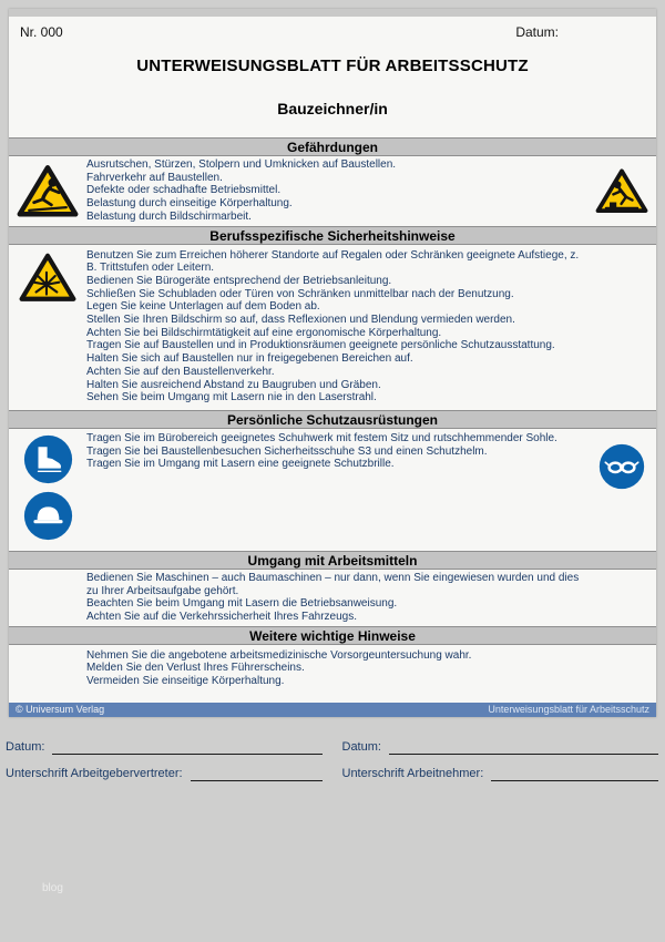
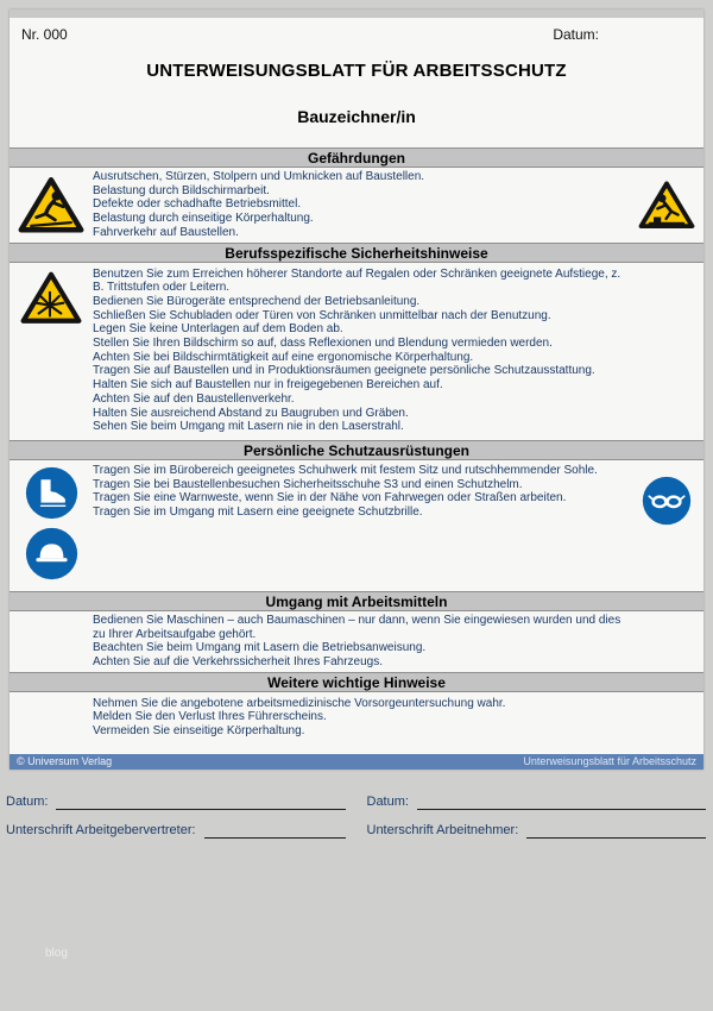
  Nr. 000
  Datum:
  UNTERWEISUNGSBLATT FÜR ARBEITSSCHUTZ
  Bauzeichner/in
  Gefährdungen
  Ausrutschen, Stürzen, Stolpern und Umknicken auf Baustellen.
- Fahrverkehr auf Baustellen.
+ Belastung durch Bildschirmarbeit.
  Defekte oder schadhafte Betriebsmittel.
  Belastung durch einseitige Körperhaltung.
- Belastung durch Bildschirmarbeit.
+ Fahrverkehr auf Baustellen.
  Berufsspezifische Sicherheitshinweise
  Benutzen Sie zum Erreichen höherer Standorte auf Regalen oder Schränken geeignete Aufstiege, z. B. Trittstufen oder Leitern.
  Bedienen Sie Bürogeräte entsprechend der Betriebsanleitung.
  Schließen Sie Schubladen oder Türen von Schränken unmittelbar nach der Benutzung.
  Legen Sie keine Unterlagen auf dem Boden ab.
  Stellen Sie Ihren Bildschirm so auf, dass Reflexionen und Blendung vermieden werden.
  Achten Sie bei Bildschirmtätigkeit auf eine ergonomische Körperhaltung.
  Tragen Sie auf Baustellen und in Produktionsräumen geeignete persönliche Schutzausstattung.
  Halten Sie sich auf Baustellen nur in freigegebenen Bereichen auf.
  Achten Sie auf den Baustellenverkehr.
  Halten Sie ausreichend Abstand zu Baugruben und Gräben.
  Sehen Sie beim Umgang mit Lasern nie in den Laserstrahl.
  Persönliche Schutzausrüstungen
  Tragen Sie im Bürobereich geeignetes Schuhwerk mit festem Sitz und rutschhemmender Sohle.
  Tragen Sie bei Baustellenbesuchen Sicherheitsschuhe S3 und einen Schutzhelm.
+ Tragen Sie eine Warnweste, wenn Sie in der Nähe von Fahrwegen oder Straßen arbeiten.
  Tragen Sie im Umgang mit Lasern eine geeignete Schutzbrille.
  Umgang mit Arbeitsmitteln
  Bedienen Sie Maschinen – auch Baumaschinen – nur dann, wenn Sie eingewiesen wurden und dies zu Ihrer Arbeitsaufgabe gehört.
  Beachten Sie beim Umgang mit Lasern die Betriebsanweisung.
  Achten Sie auf die Verkehrssicherheit Ihres Fahrzeugs.
  Weitere wichtige Hinweise
  Nehmen Sie die angebotene arbeitsmedizinische Vorsorgeuntersuchung wahr.
  Melden Sie den Verlust Ihres Führerscheins.
  Vermeiden Sie einseitige Körperhaltung.
  © Universum Verlag
  Unterweisungsblatt für Arbeitsschutz
  Datum:
  Datum:
  Unterschrift Arbeitgebervertreter:
  Unterschrift Arbeitnehmer:
  blog
